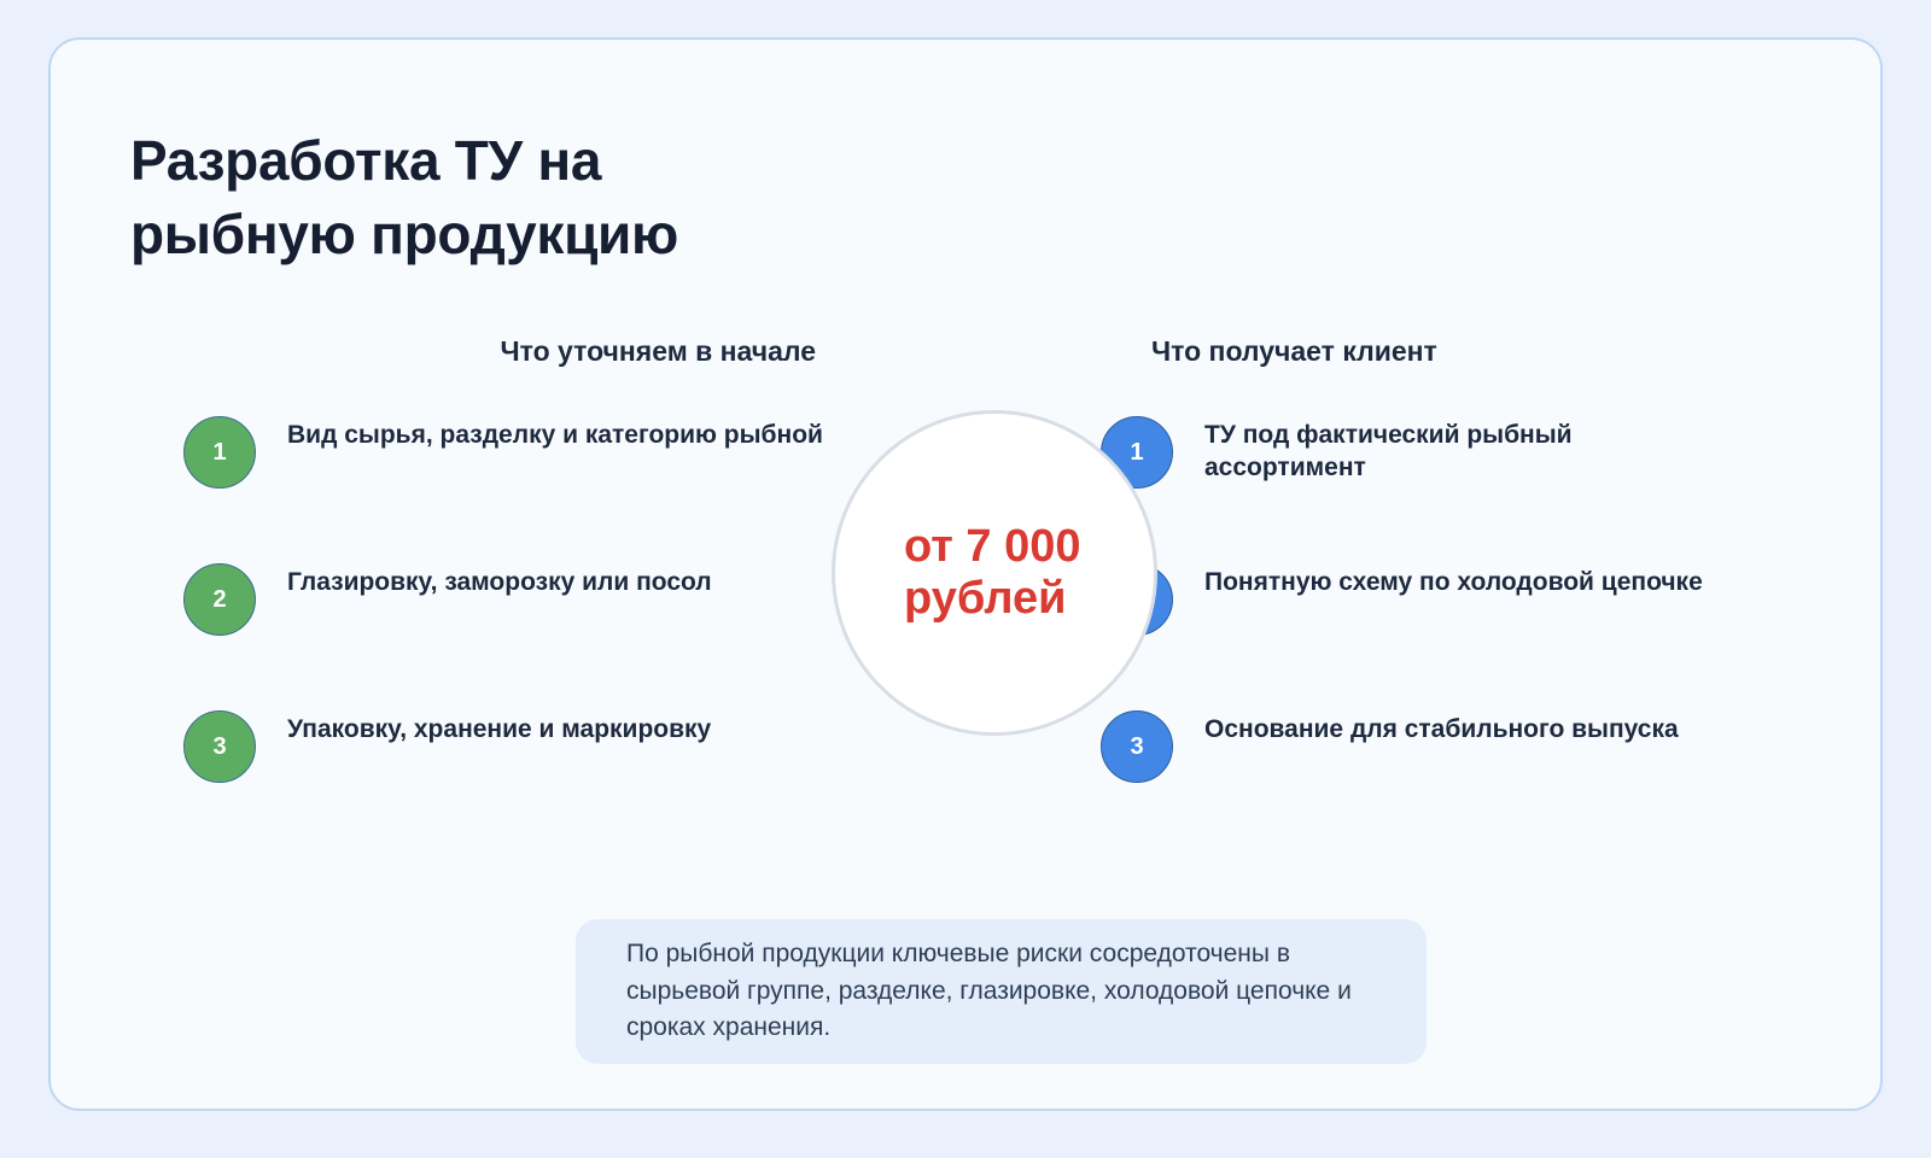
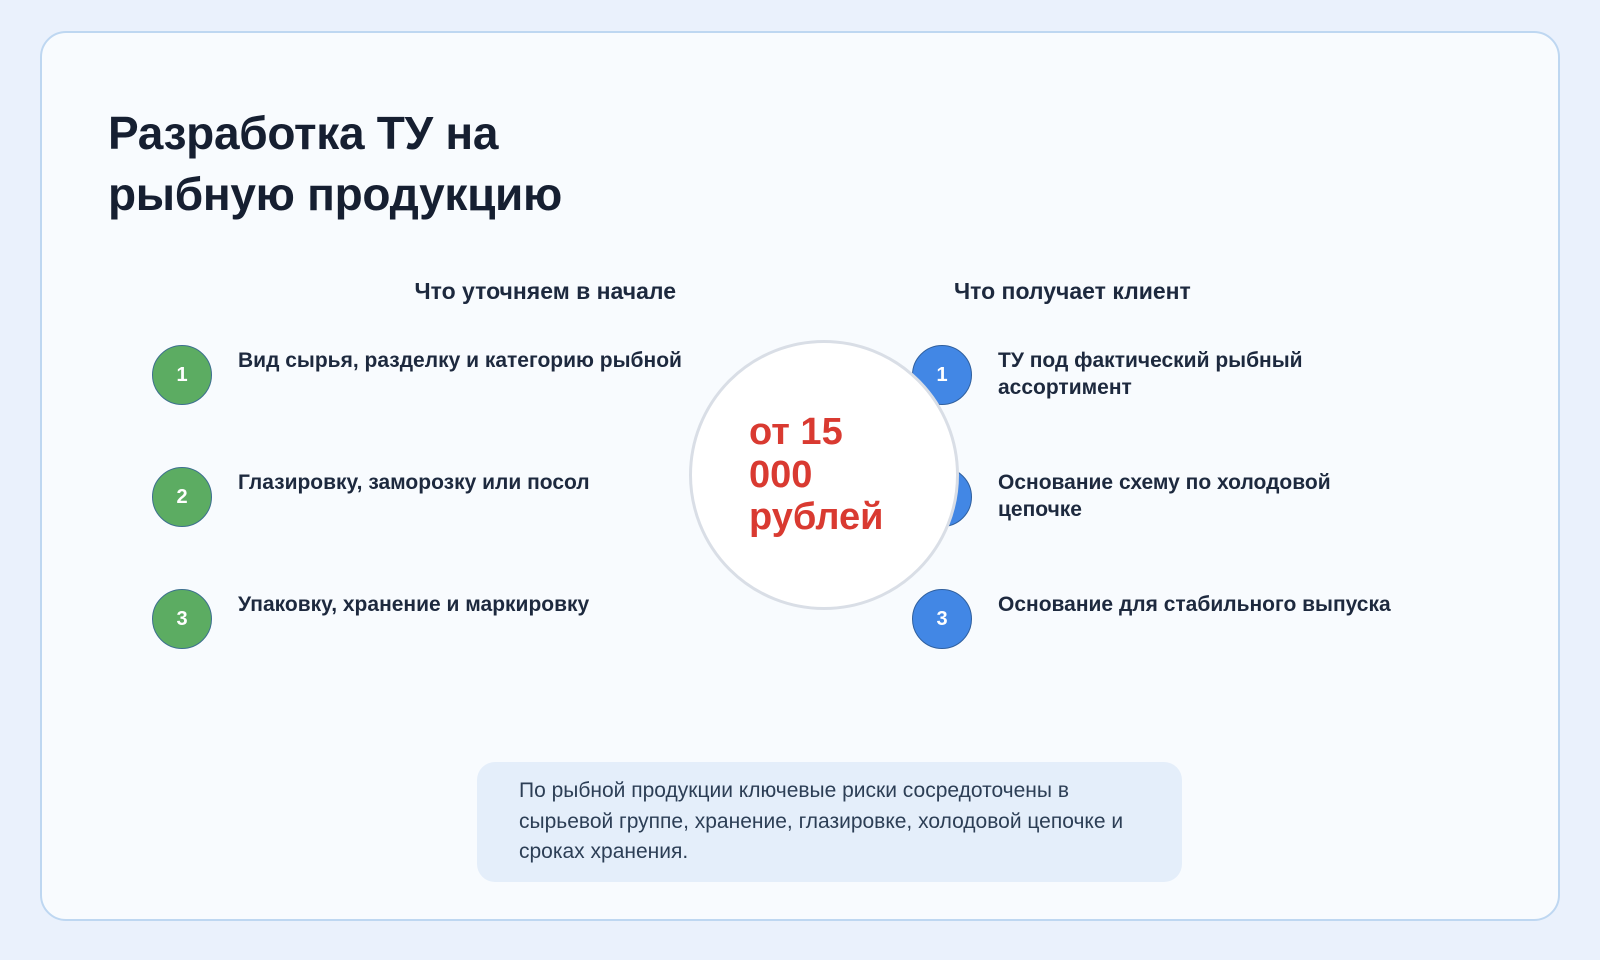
  Разработка ТУ на
  рыбную продукцию
  Что уточняем в начале
  1
  Вид сырья, разделку и категорию рыбной
  2
  Глазировку, заморозку или посол
  3
  Упаковку, хранение и маркировку
  Что получает клиент
  1
  ТУ под фактический рыбный ассортимент
- Понятную схему по холодовой цепочке
+ Основание схему по холодовой цепочке
  3
  Основание для стабильного выпуска
- от 7 000 рублей
+ от 15 000 рублей
- По рыбной продукции ключевые риски сосредоточены в сырьевой группе, разделке, глазировке, холодовой цепочке и сроках хранения.
+ По рыбной продукции ключевые риски сосредоточены в сырьевой группе, хранение, глазировке, холодовой цепочке и сроках хранения.
